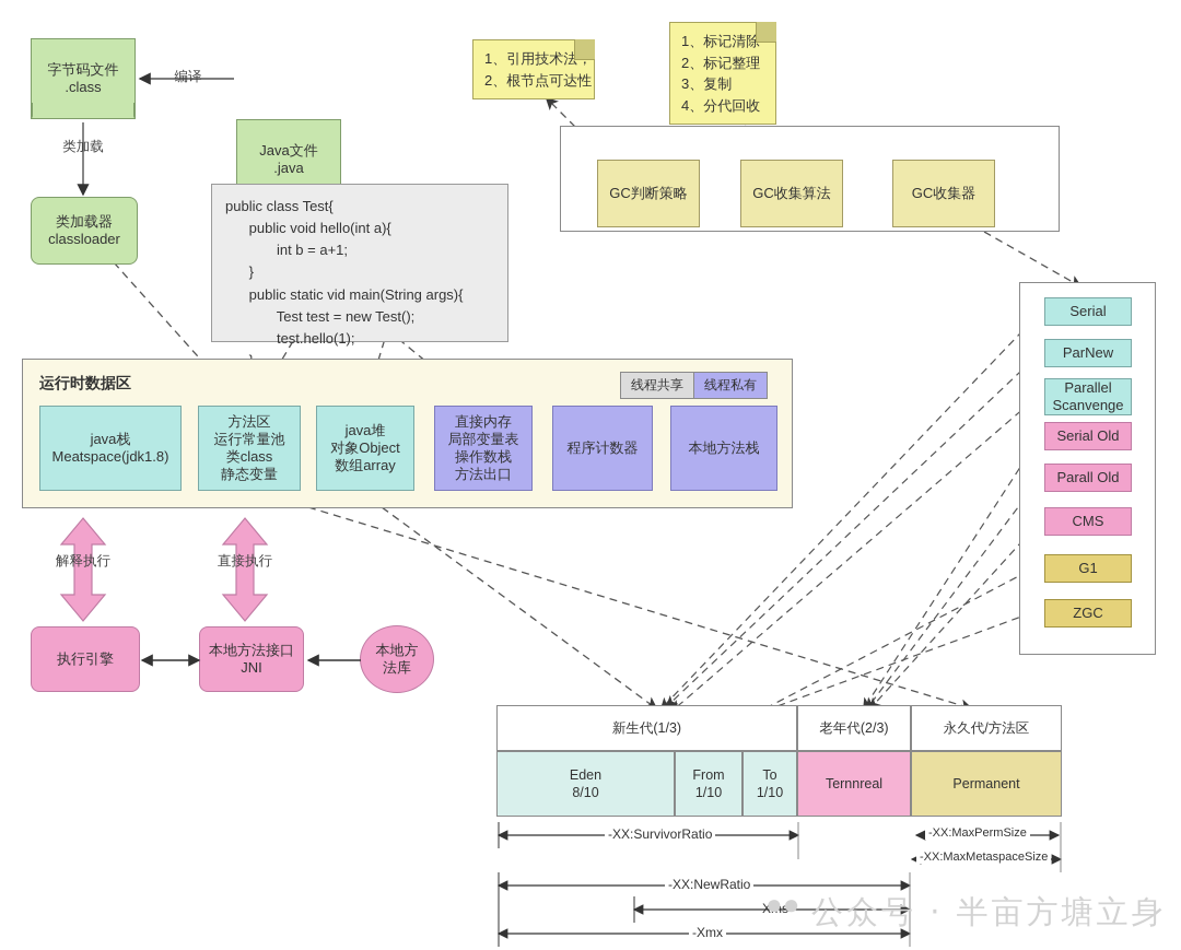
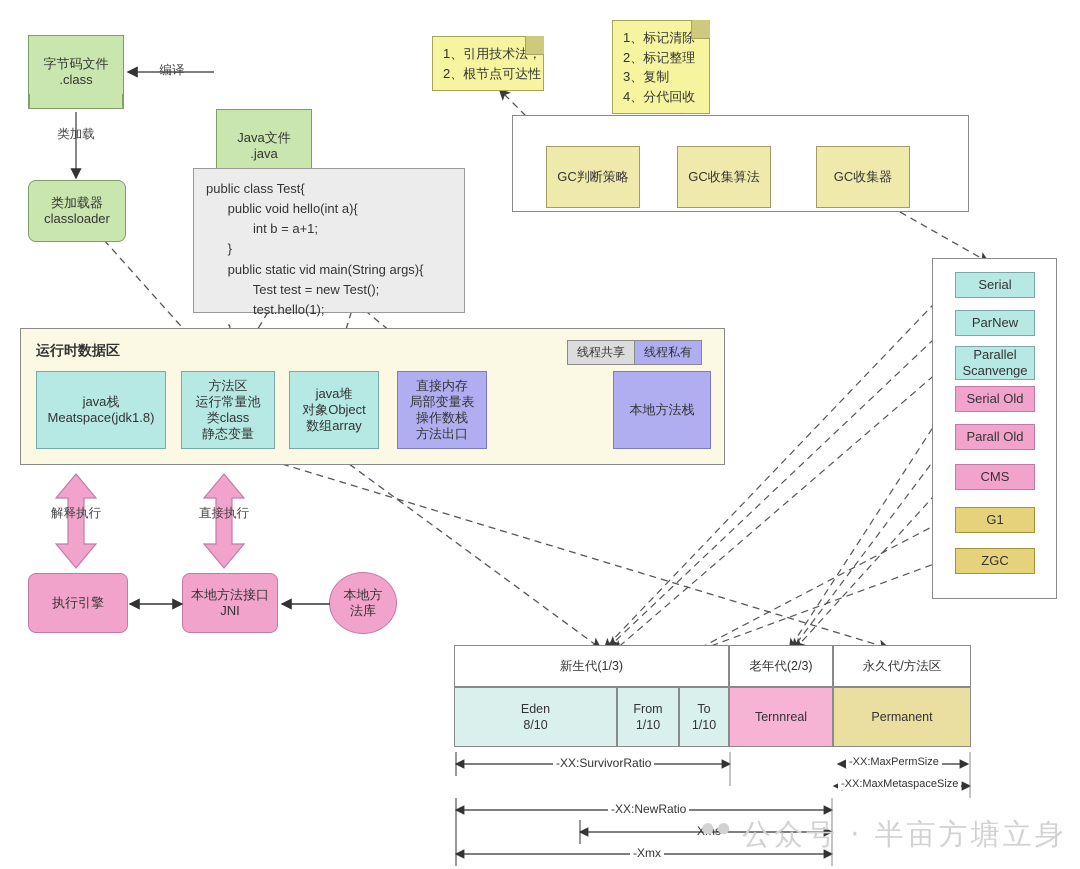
  字节码文件
  .class
  Java文件
  .java
  编译
  类加载
  类加载器
  classloader
  public class Test{
  public void hello(int a){
  int b = a+1;
  }
  public static vid main(String args){
  Test test = new Test();
  test.hello(1);
  1、引用技术法
  2、根节点可达性
  1、标记清除
  2、标记整理
  3、复制
  4、分代回收
  GC判断策略
  GC收集算法
  GC收集器
  Serial
  ParNew
  Parallel
  Scanvenge
  Serial Old
  Parall Old
  CMS
  G1
  ZGC
  运行时数据区
  线程共享
  线程私有
  java栈
  Meatspace(jdk1.8)
  方法区
  运行常量池
  类class
  静态变量
  java堆
  对象Object
  数组array
  直接内存
  局部变量表
  操作数栈
  方法出口
- 程序计数器
  本地方法栈
  解释执行
  直接执行
  执行引擎
  本地方法接口
  JNI
  本地方
  法库
  新生代(1/3)
  老年代(2/3)
  永久代/方法区
  Eden
  8/10
  From
  1/10
  To
  1/10
  Ternnreal
  Permanent
  -XX:SurvivorRatio
  -XX:MaxPermSize
  -XX:MaxMetaspaceSize
  -XX:NewRatio
  -Xms
  -Xmx
  ●●
  公众号 · 半亩方塘立身
